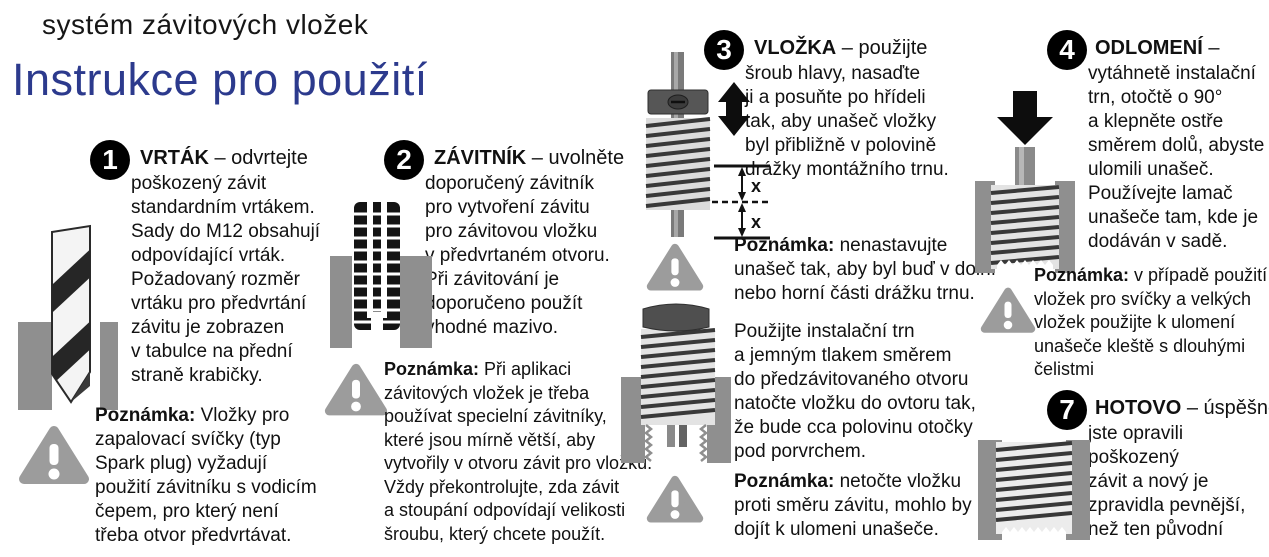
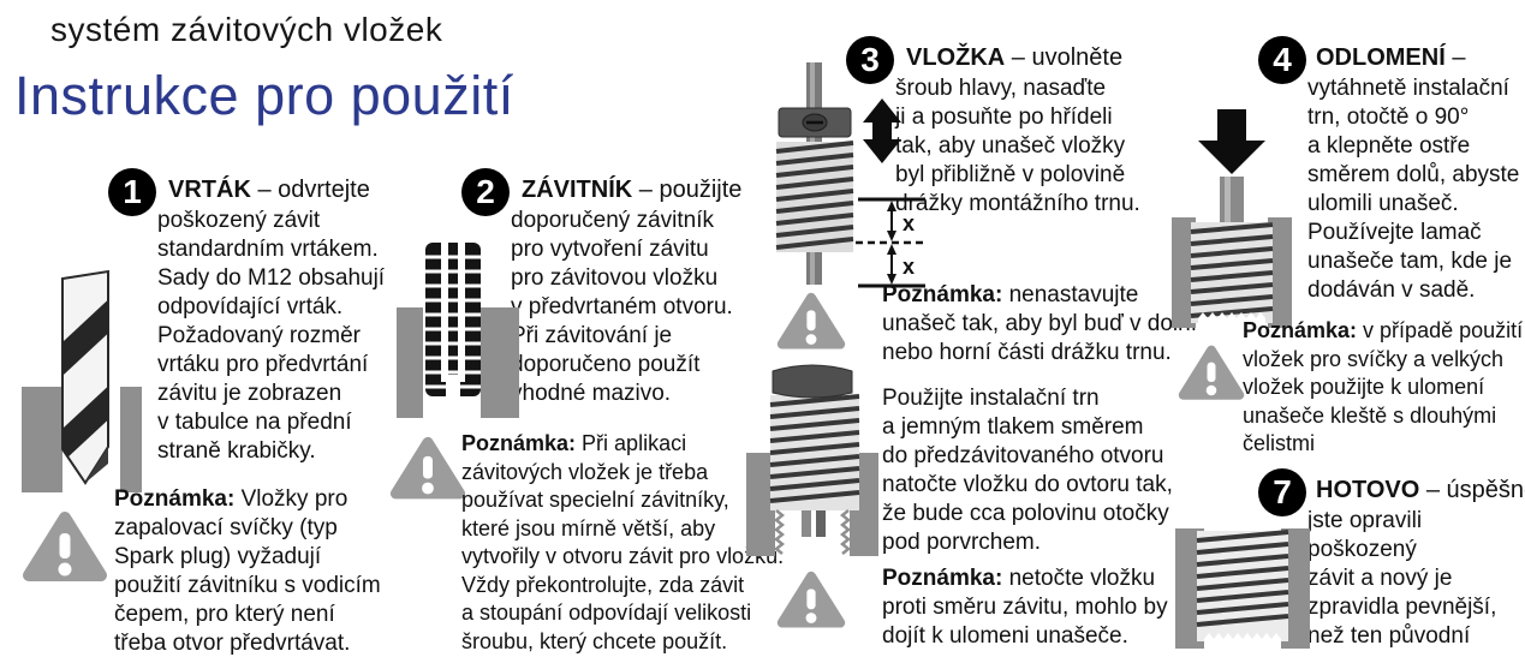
  systém závitových vložek
  Instrukce pro použití
  1
  VRTÁK – odvrtejte
  poškozený závit
  standardním vrtákem.
  Sady do M12 obsahují
  odpovídající vrták.
  Požadovaný rozměr
  vrtáku pro předvrtání
  závitu je zobrazen
  v tabulce na přední
  straně krabičky.
  Poznámka: Vložky pro
  zapalovací svíčky (typ
  Spark plug) vyžadují
  použití závitníku s vodicím
  čepem, pro který není
  třeba otvor předvrtávat.
  2
- ZÁVITNÍK – uvolněte
+ ZÁVITNÍK – použijte
  doporučený závitník
  pro vytvoření závitu
  pro závitovou vložku
  v předvrtaném otvoru.
  ři závitování je
  oporučeno použít
  hodné mazivo.
  Poznámka: Při aplikaci
  závitových vložek je třeba
  používat specielní závitníky,
  které jsou mírně větší, aby
  vytvořily v otvoru závit pro vlo.
  Vždy překontrolujte, zda závit
  a stoupání odpovídají velikosti
  šroubu, který chcete použít.
  3
- VLOŽKA – použijte
+ VLOŽKA – uvolněte
  šroub hlavy, nasaďte
  ji a posuňte po hřídeli
  tak, aby unašeč vložky
  byl přibližně v polovině
  drážky montážního trnu.
  x
  x
  Poznámka: nenastavujte
  unašeč tak, aby byl buď v do
  nebo horní části drážku trnu.
  Použijte instalační trn
  a jemným tlakem směrem
  do předzávitovaného otvoru
  natočte vložku do ovtoru tak,
  že bude cca polovinu otočky
  pod porvrchem.
  Poznámka: netočte vložku
  proti směru závitu, mohlo by
  dojít k ulomeni unašeče.
  4
  ODLOMENÍ –
  vytáhnetě instalační
  trn, otočtě o 90°
  a klepněte ostře
  směrem dolů, abyste
  ulomili unašeč.
  Používejte lamač
  unašeče tam, kde je
  dodáván v sadě.
  Poznámka: v případě použití
  vložek pro svíčky a velkých
  vložek použijte k ulomení
  unašeče kleště s dlouhými
  čelistmi
  7
  HOTOVO – úspěšn
  jste opravili poškozený
  závit a nový je
  zpravidla pevnější,
  než ten původní
